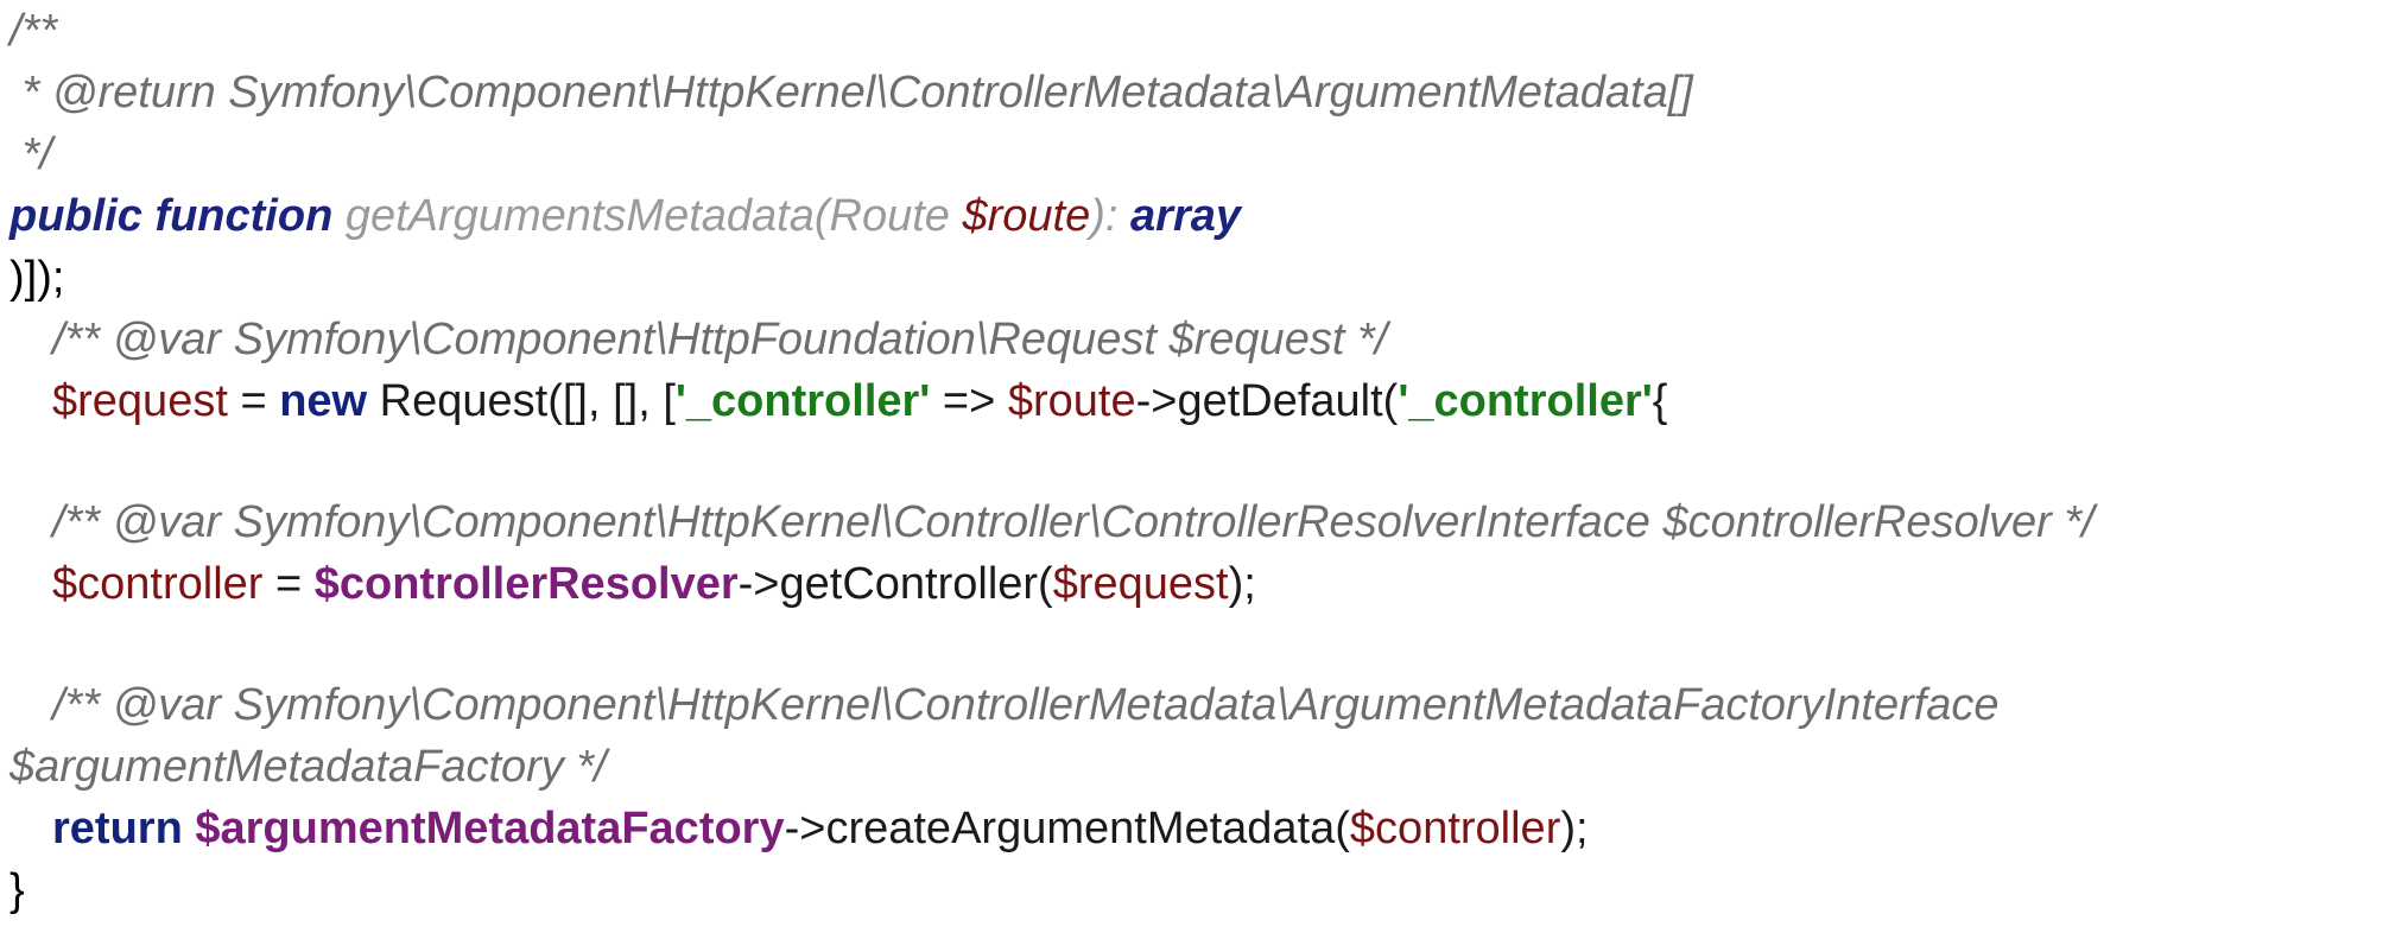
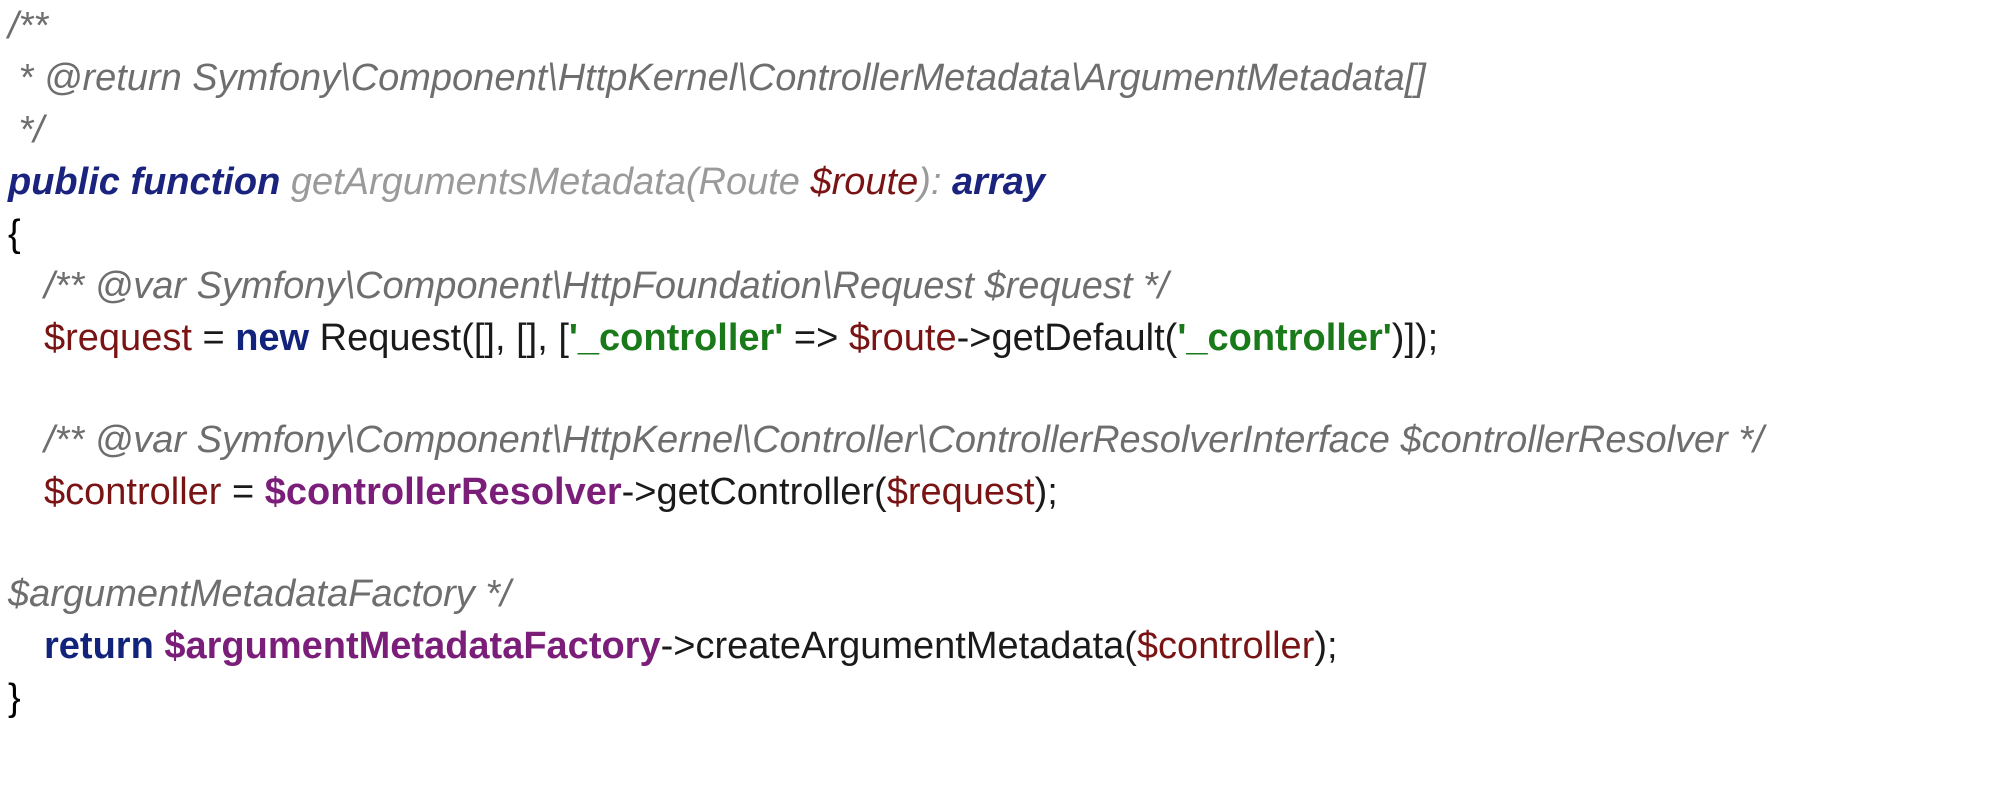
  /**
  * @return Symfony\Component\HttpKernel\ControllerMetadata\ArgumentMetadata[]
  */
  public function getArgumentsMetadata(Route $route): array
- )]);
+ {
  /** @var Symfony\Component\HttpFoundation\Request $request */
- $request = new Request([], [], ['_controller' => $route->getDefault('_controller'{
+ $request = new Request([], [], ['_controller' => $route->getDefault('_controller')]);
  /** @var Symfony\Component\HttpKernel\Controller\ControllerResolverInterface $controllerResolver */
  $controller = $controllerResolver->getController($request);
- /** @var Symfony\Component\HttpKernel\ControllerMetadata\ArgumentMetadataFactoryInterface
  $argumentMetadataFactory */
  return $argumentMetadataFactory->createArgumentMetadata($controller);
  }
